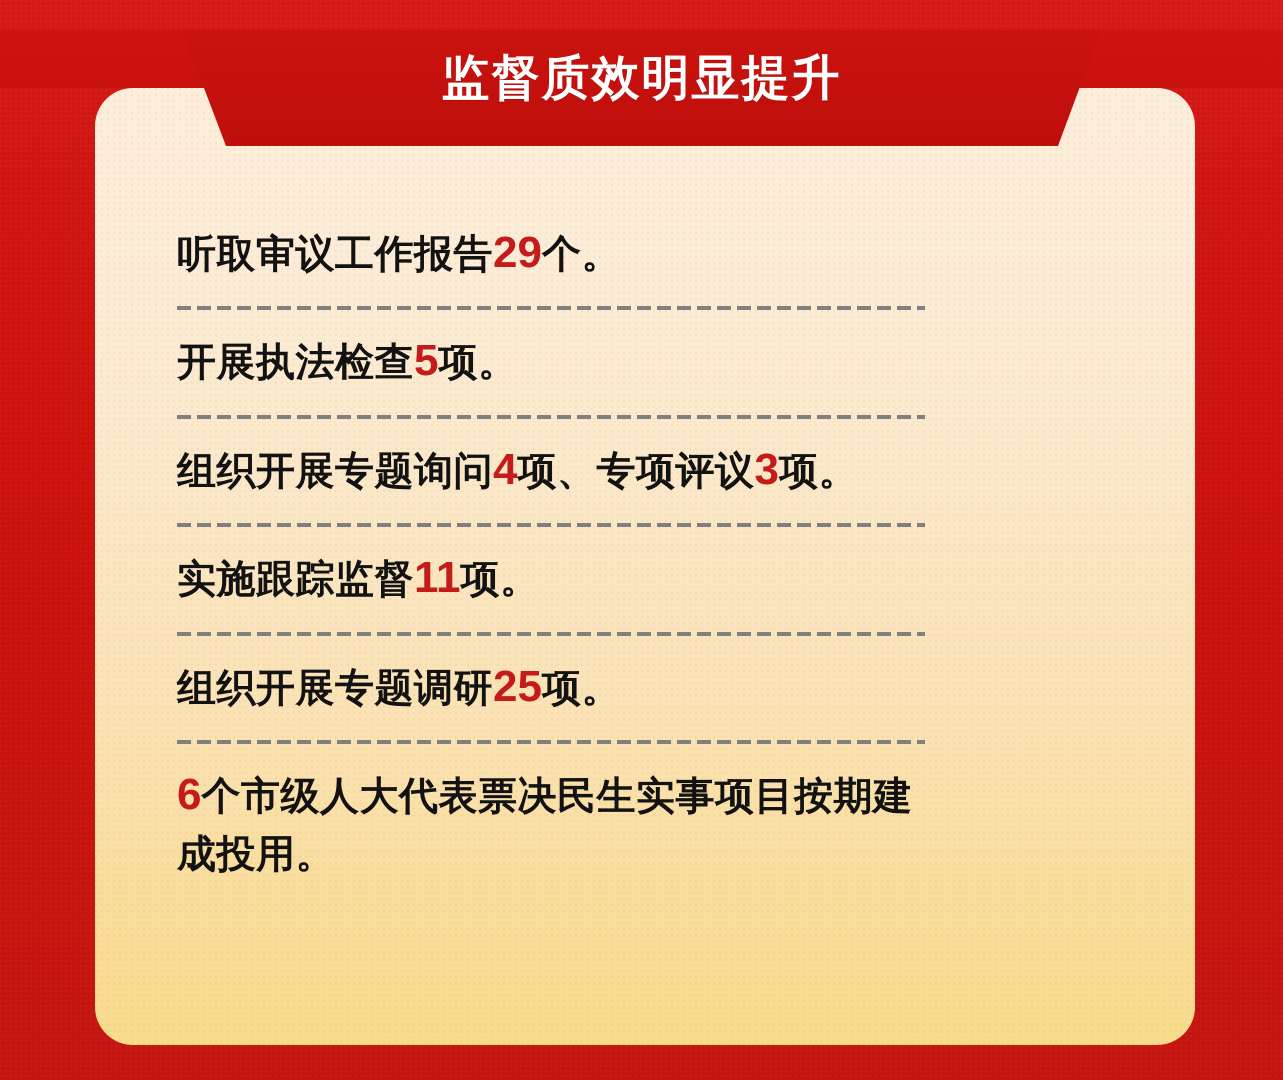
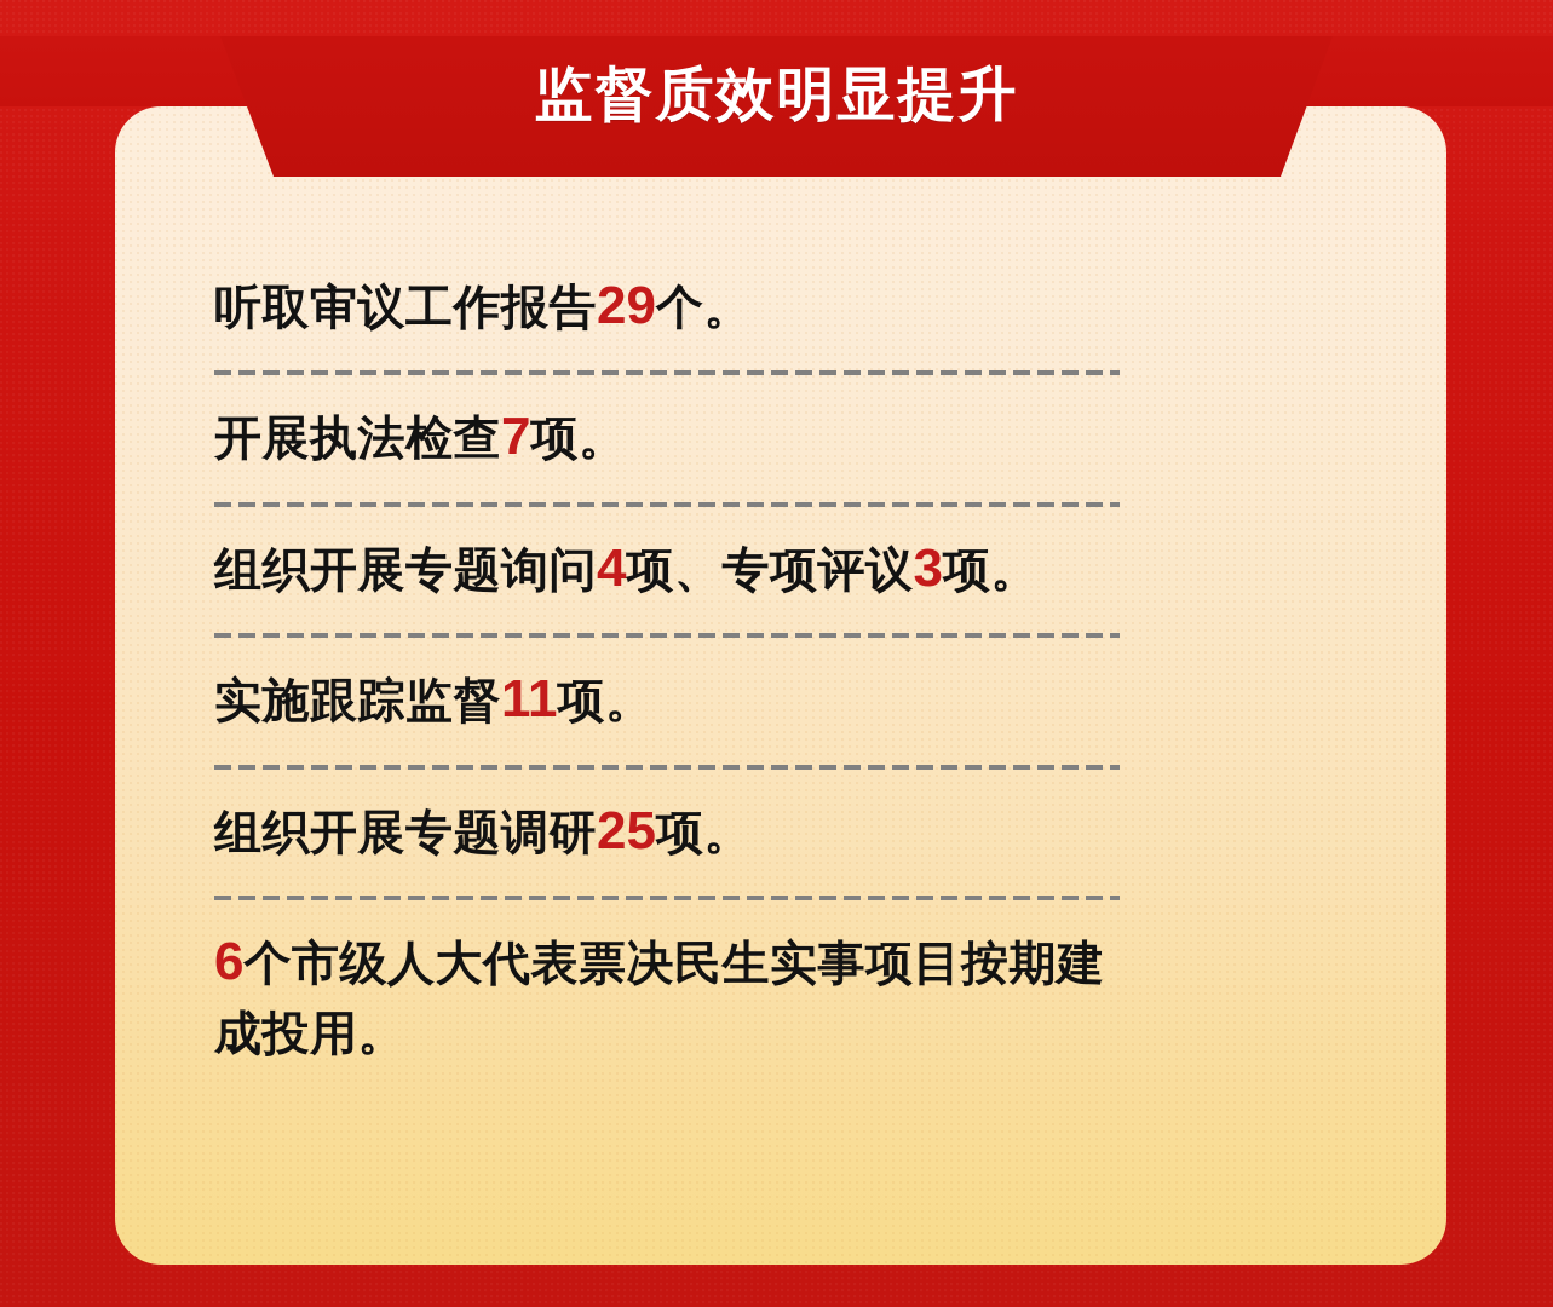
  听取审议工作报告29个。
- 开展执法检查5项。
+ 开展执法检查7项。
  组织开展专题询问4项、专项评议3项。
  实施跟踪监督11项。
  组织开展专题调研25项。
  6个市级人大代表票决民生实事项目按期建成投用。
  监督质效明显提升
